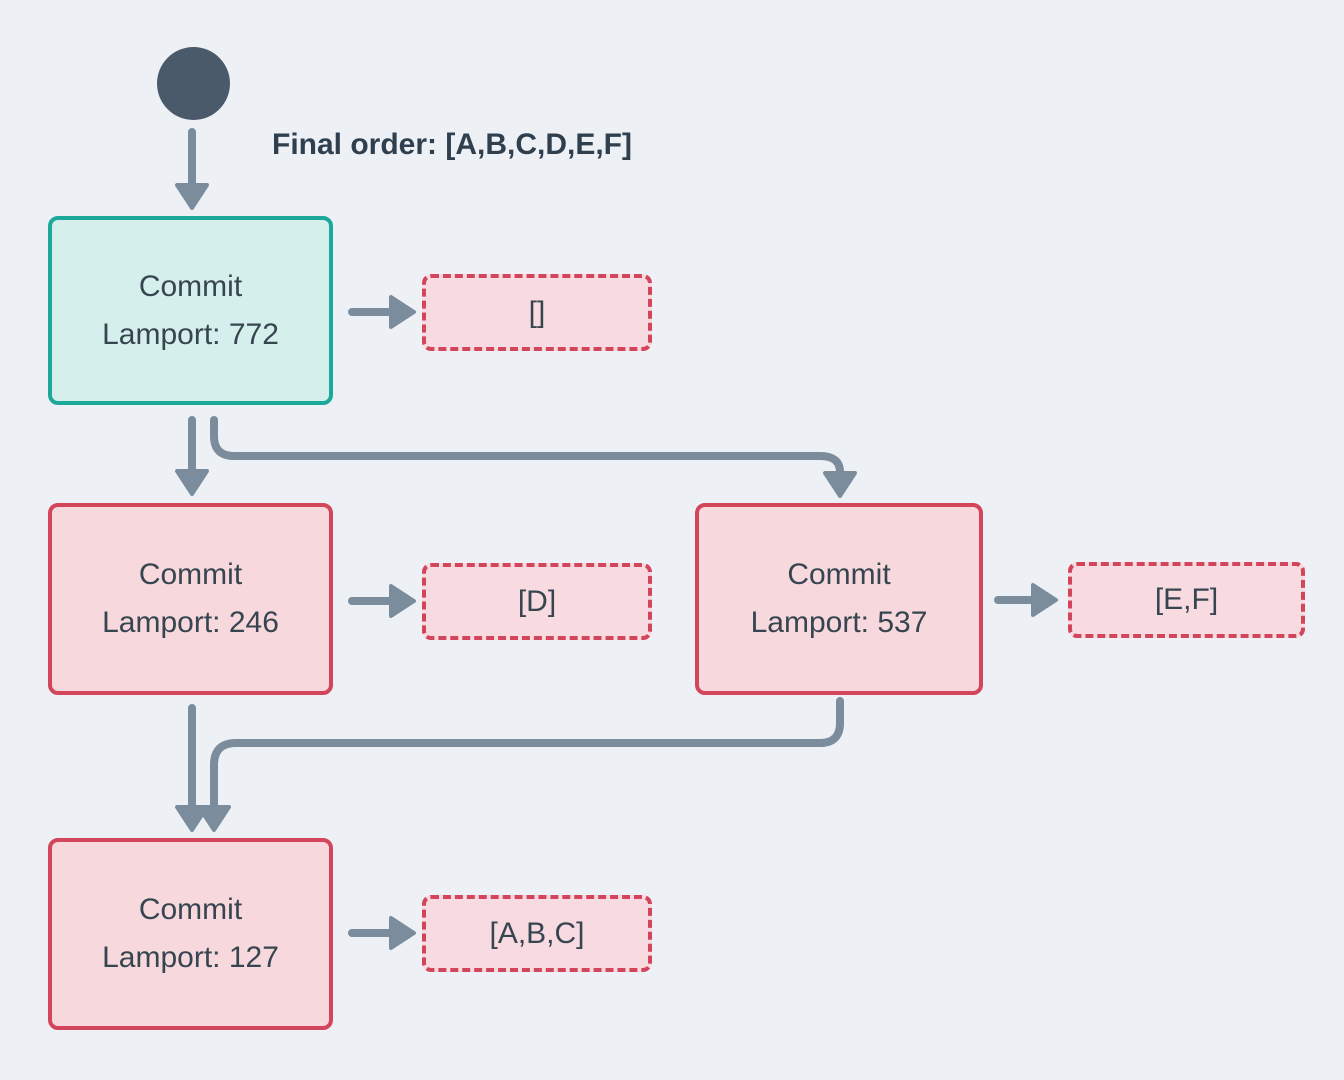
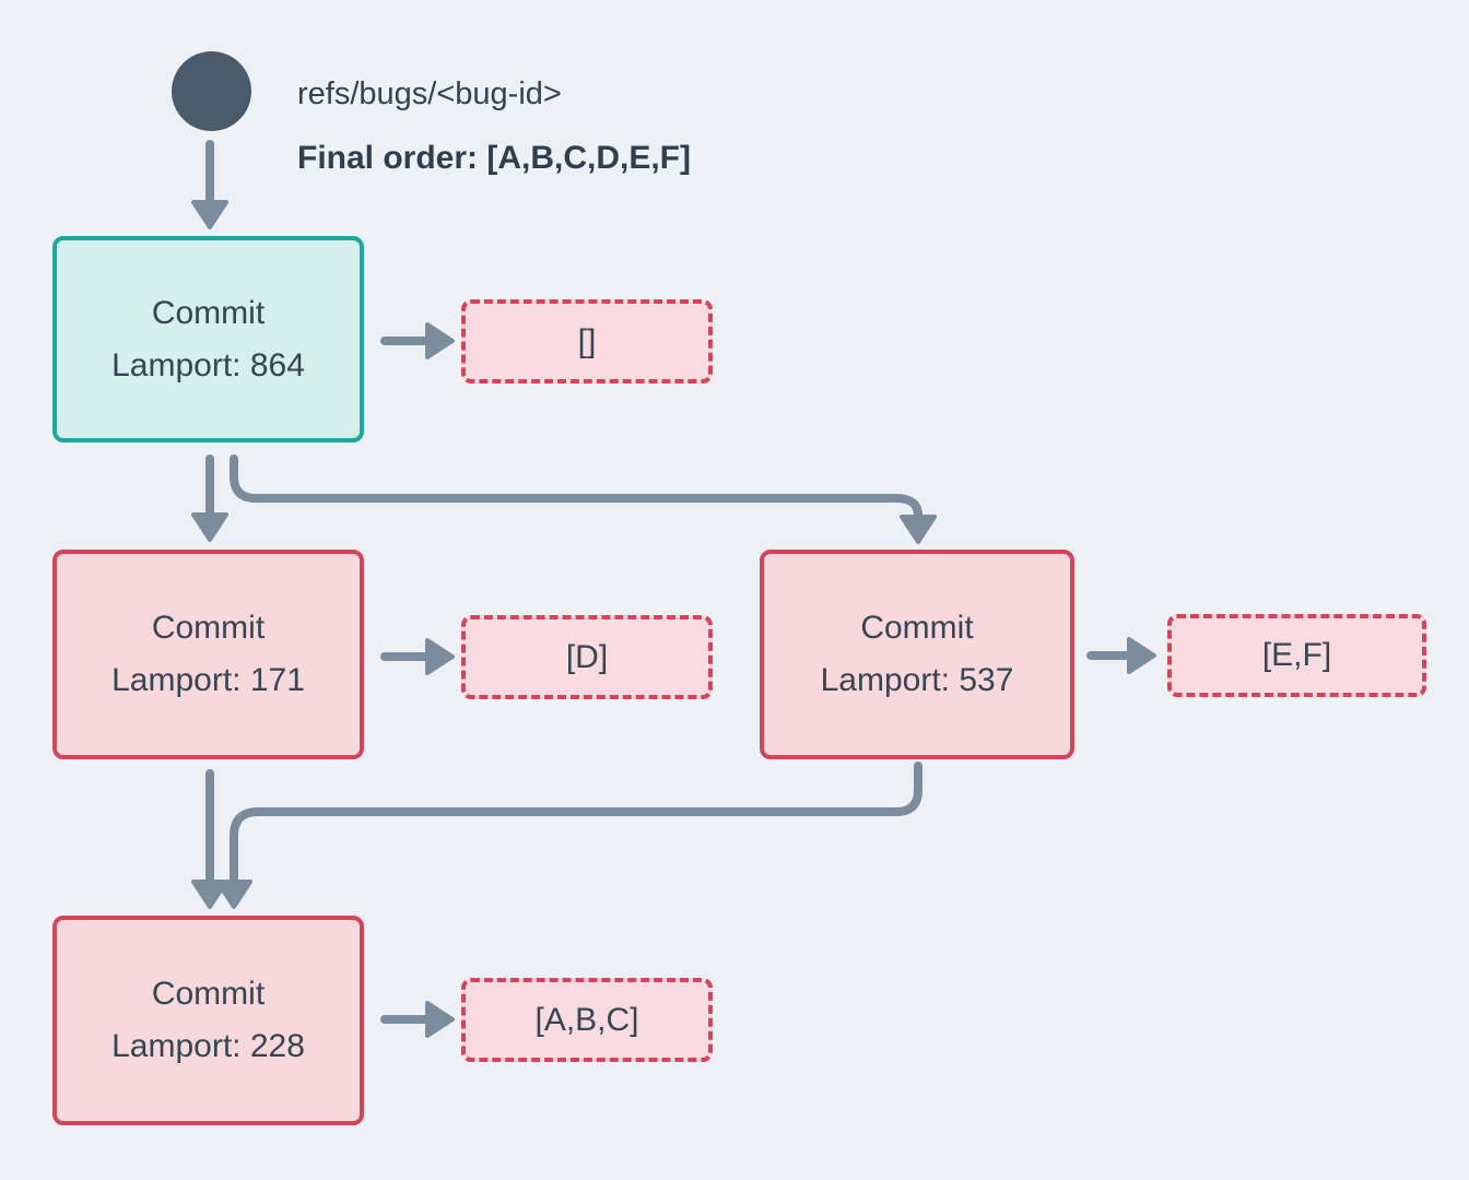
+ refs/bugs/<bug-id>
  Final order: [A,B,C,D,E,F]
  Commit
- Lamport: 772
+ Lamport: 864
  Commit
- Lamport: 246
+ Lamport: 171
  Commit
  Lamport: 537
  Commit
- Lamport: 127
+ Lamport: 228
  []
  [D]
  [E,F]
  [A,B,C]
